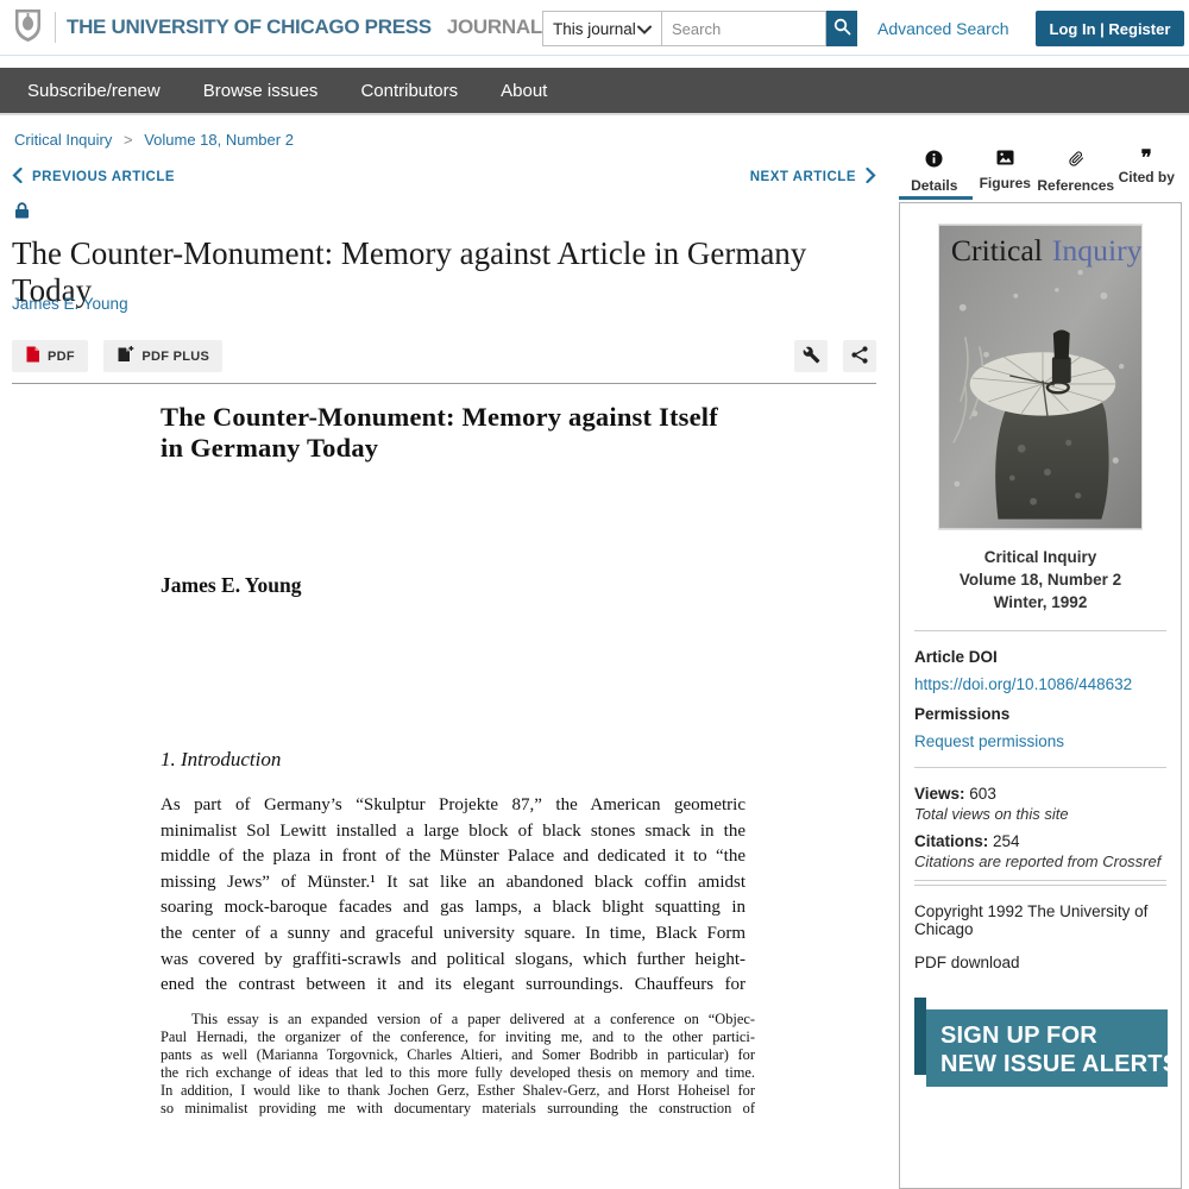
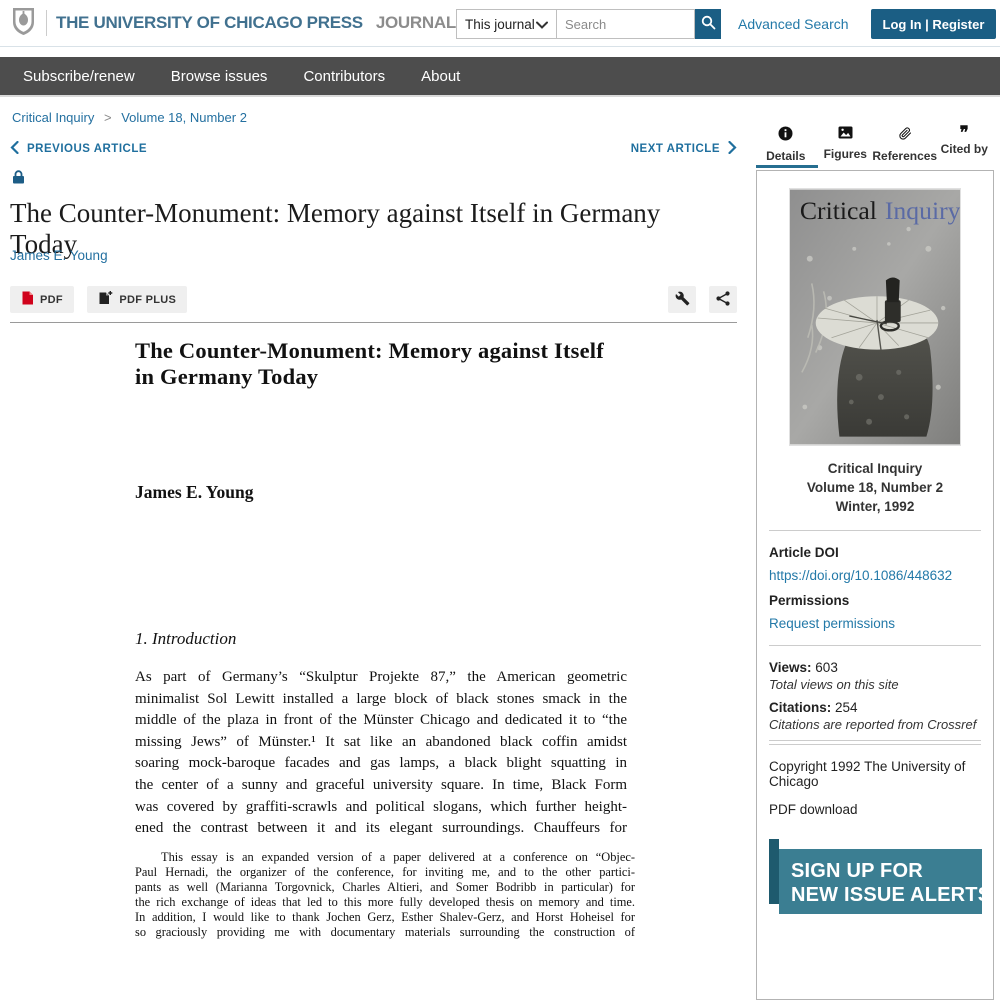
  THE UNIVERSITY OF CHICAGO PRESS
  JOURNAL
  This journal
  Search
  Advanced Search
  Log In | Register
  Subscribe/renew
  Browse issues
  Contributors
  About
  Critical Inquiry > Volume 18, Number 2
  PREVIOUS ARTICLE
  NEXT ARTICLE
- The Counter-Monument: Memory against Article in Germany Today
+ The Counter-Monument: Memory against Itself in Germany Today
  James E. Young
  PDF
  PDF PLUS
  The Counter-Monument: Memory against Itself
  in Germany Today
  James E. Young
  1. Introduction
  As part of Germany’s “Skulptur Projekte 87,” the American geometric
  minimalist Sol Lewitt installed a large block of black stones smack in the
- middle of the plaza in front of the Münster Palace and dedicated it to “the
+ middle of the plaza in front of the Münster Chicago and dedicated it to “the
  missing Jews” of Münster.¹ It sat like an abandoned black coffin amidst
  soaring mock-baroque facades and gas lamps, a black blight squatting in
  the center of a sunny and graceful university square. In time, Black Form
  was covered by graffiti-scrawls and political slogans, which further height-
  ened the contrast between it and its elegant surroundings. Chauffeurs for
  This essay is an expanded version of a paper delivered at a conference on “Objec-
  Paul Hernadi, the organizer of the conference, for inviting me, and to the other partici-
  pants as well (Marianna Torgovnick, Charles Altieri, and Somer Bodribb in particular) for
  the rich exchange of ideas that led to this more fully developed thesis on memory and time.
  In addition, I would like to thank Jochen Gerz, Esther Shalev-Gerz, and Horst Hoheisel for
- so minimalist providing me with documentary materials surrounding the construction of
+ so graciously providing me with documentary materials surrounding the construction of
  Details
  Figures
  References
  ❞
  Cited by
  Critical
  Inquiry
  Critical Inquiry
  Volume 18, Number 2
  Winter, 1992
  Article DOI
  https://doi.org/10.1086/448632
  Permissions
  Request permissions
  Views: 603
  Total views on this site
  Citations: 254
  Citations are reported from Crossref
  Copyright 1992 The University of Chicago
  PDF download
  SIGN UP FOR
  NEW ISSUE ALERTS
